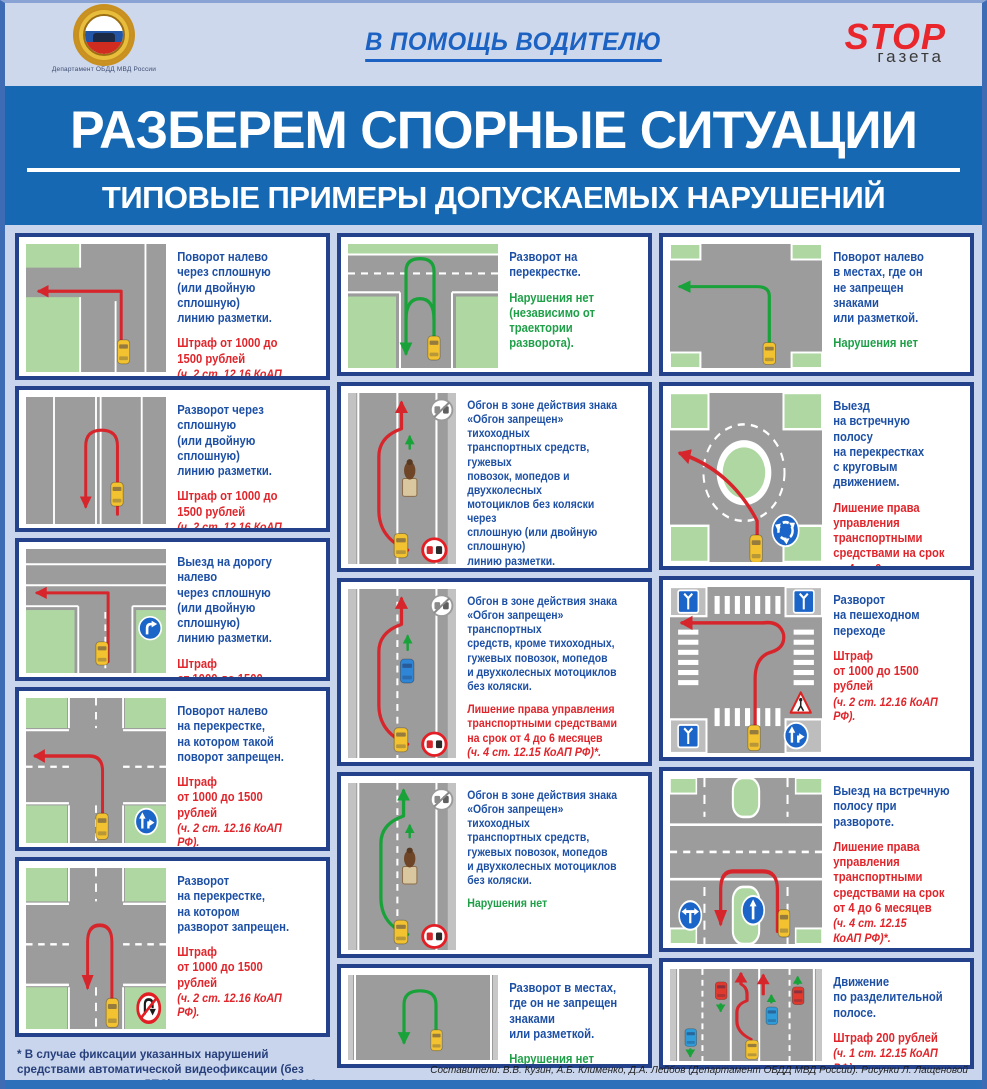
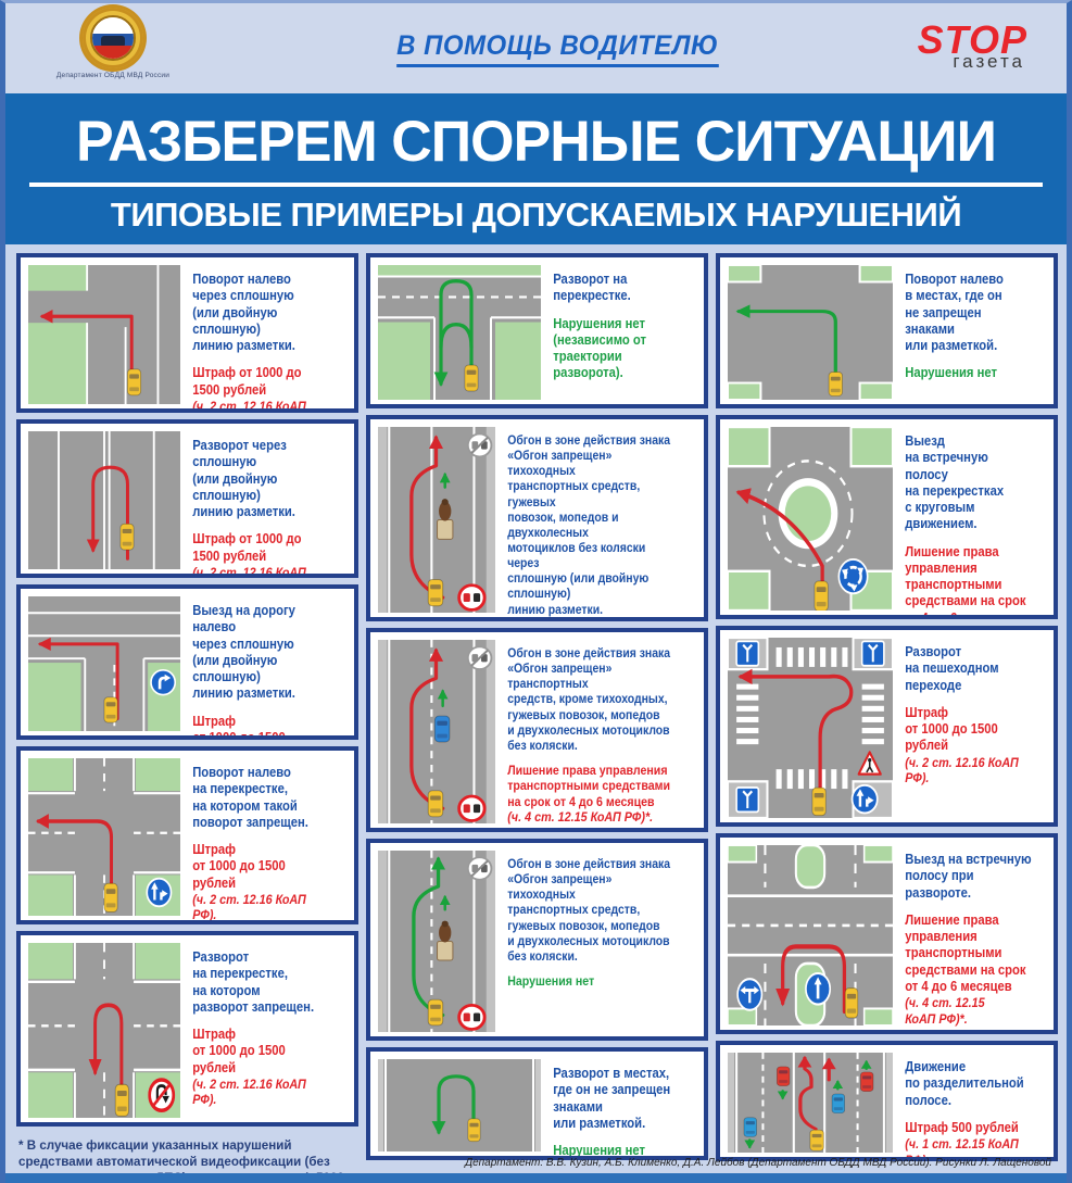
  В ПОМОЩЬ ВОДИТЕЛЮ
  STOP
  газета
  РАЗБЕРЕМ СПОРНЫЕ СИТУАЦИИ
  ТИПОВЫЕ ПРИМЕРЫ ДОПУСКАЕМЫХ НАРУШЕНИЙ
  Поворот налево
  через сплошную
  (или двойную сплошную)
  линию разметки.
  Штраф от 1000 до 1500 рублей
  (ч. 2 ст. 12.16 КоАП
  Разворот через сплошную
  (или двойную сплошную)
  линию разметки.
  Штраф от 1000 до 1500 рублей
  (ч. 2 ст. 12.16 КоАП
  Выезд на дорогу налево
  через сплошную
  (или двойную сплошную)
  линию разметки.
  Штраф
  Поворот налево
  на перекрестке,
  на котором такой
  поворот запрещен.
  Штраф
  от 1000 до 1500 рублей
  (ч. 2 ст. 12.16 КоАП РФ).
  Разворот
  на перекрестке,
  на котором
  разворот запрещен.
  Штраф
  от 1000 до 1500 рублей
  (ч. 2 ст. 12.16 КоАП РФ).
  Разворот на перекрестке.
  Нарушения нет
  (независимо от траектории
  разворота).
  Обгон в зоне действия знака
  «Обгон запрещен» тихоходных
  транспортных средств, гужевых
  повозок, мопедов и двухколесных
  мотоциклов без коляски через
  сплошную (или двойную сплошную)
  линию разметки.
  Обгон в зоне действия знака
  «Обгон запрещен» транспортных
  средств, кроме тихоходных,
  гужевых повозок, мопедов
  и двухколесных мотоциклов
  без коляски.
  Лишение права управления
  транспортными средствами
  на срок от 4 до 6 месяцев
  (ч. 4 ст. 12.15 КоАП РФ)*.
  Обгон в зоне действия знака
  «Обгон запрещен» тихоходных
  транспортных средств,
  гужевых повозок, мопедов
  и двухколесных мотоциклов
  без коляски.
  Нарушения нет
  Разворот в местах,
  где он не запрещен знаками
  или разметкой.
  Нарушения нет
  Поворот налево
  в местах, где он
  не запрещен знаками
  или разметкой.
  Нарушения нет
  Выезд
  на встречную полосу
  на перекрестках
  с круговым движением.
  Лишение права
  управления
  транспортными
  средствами на срок
  Разворот
  на пешеходном переходе
  Штраф
  от 1000 до 1500 рублей
  (ч. 2 ст. 12.16 КоАП РФ).
  Выезд на встречную
  полосу при развороте.
  Лишение права
  управления
  транспортными
  средствами на срок
  от 4 до 6 месяцев
  (ч. 4 ст. 12.15
  КоАП РФ)*.
  Движение
  по разделительной
  полосе.
- Штраф 200 рублей
+ Штраф 500 рублей
  (ч. 1 ст. 12.15 КоАП
- Составители: В.В. Кузин, А.Б. Клименко, Д.А. Лейбов (Департамент ОБДД МВД России). Рисунки Л. Лащеновой
+ Департамент: В.В. Кузин, А.Б. Клименко, Д.А. Лейбов (Департамент ОБДД МВД России). Рисунки Л. Лащеновой
